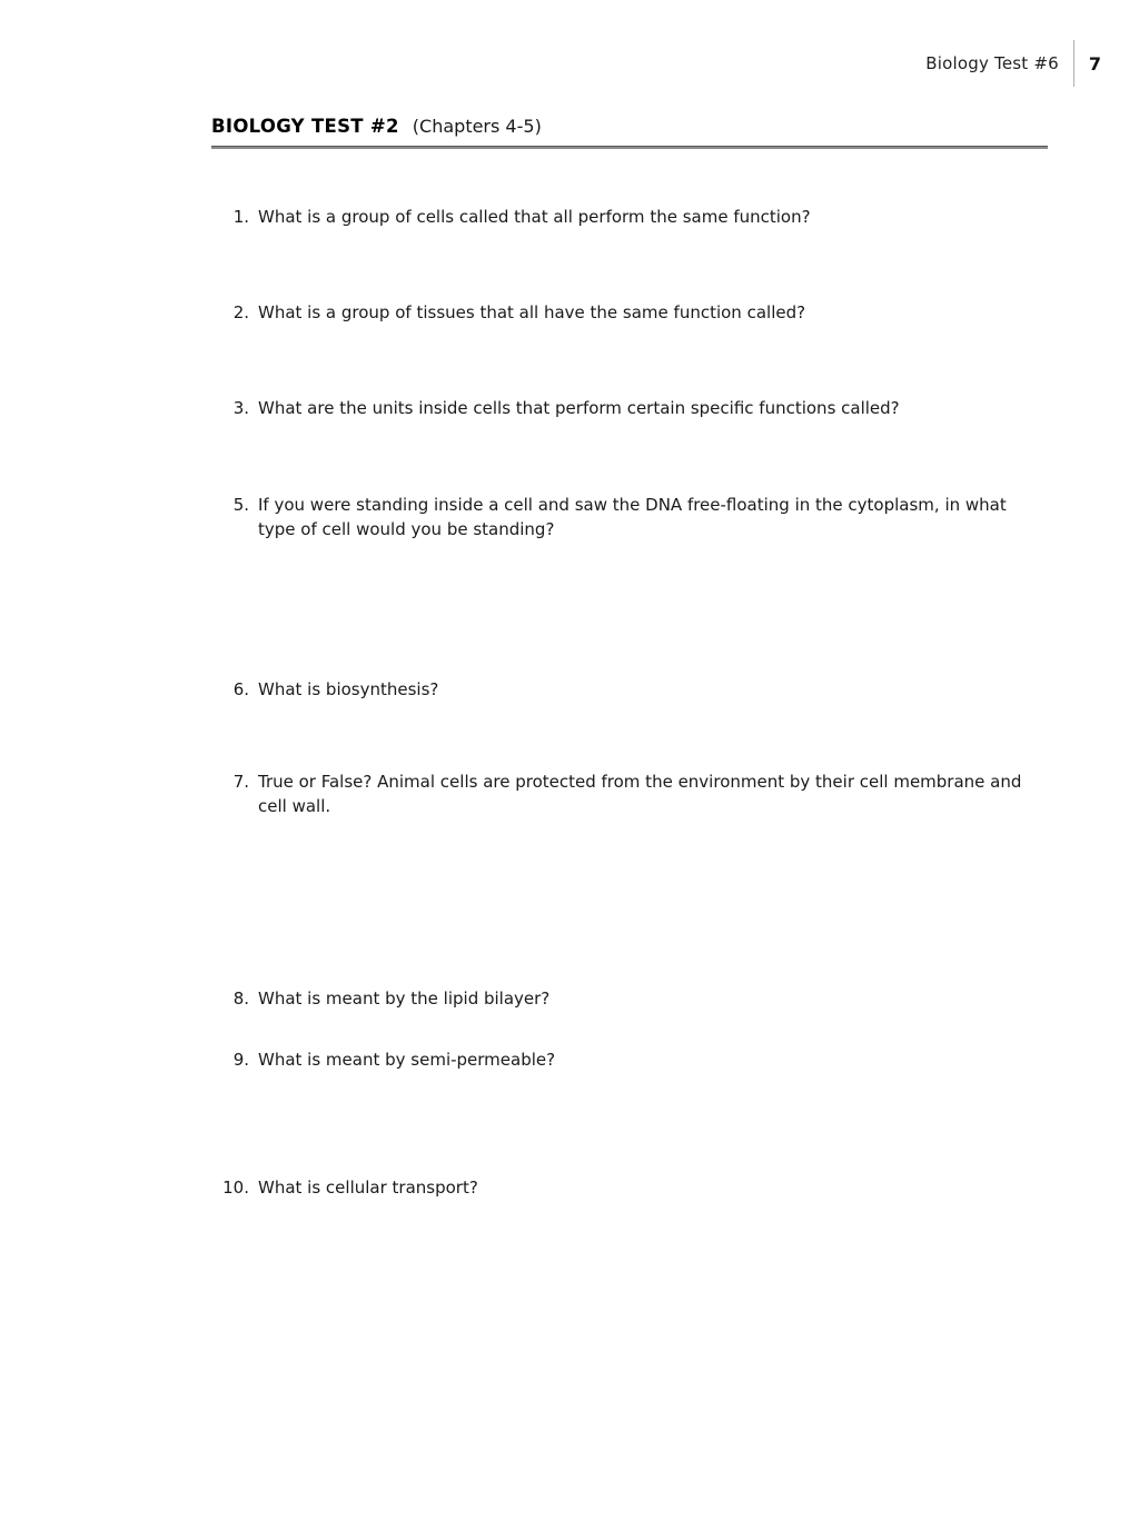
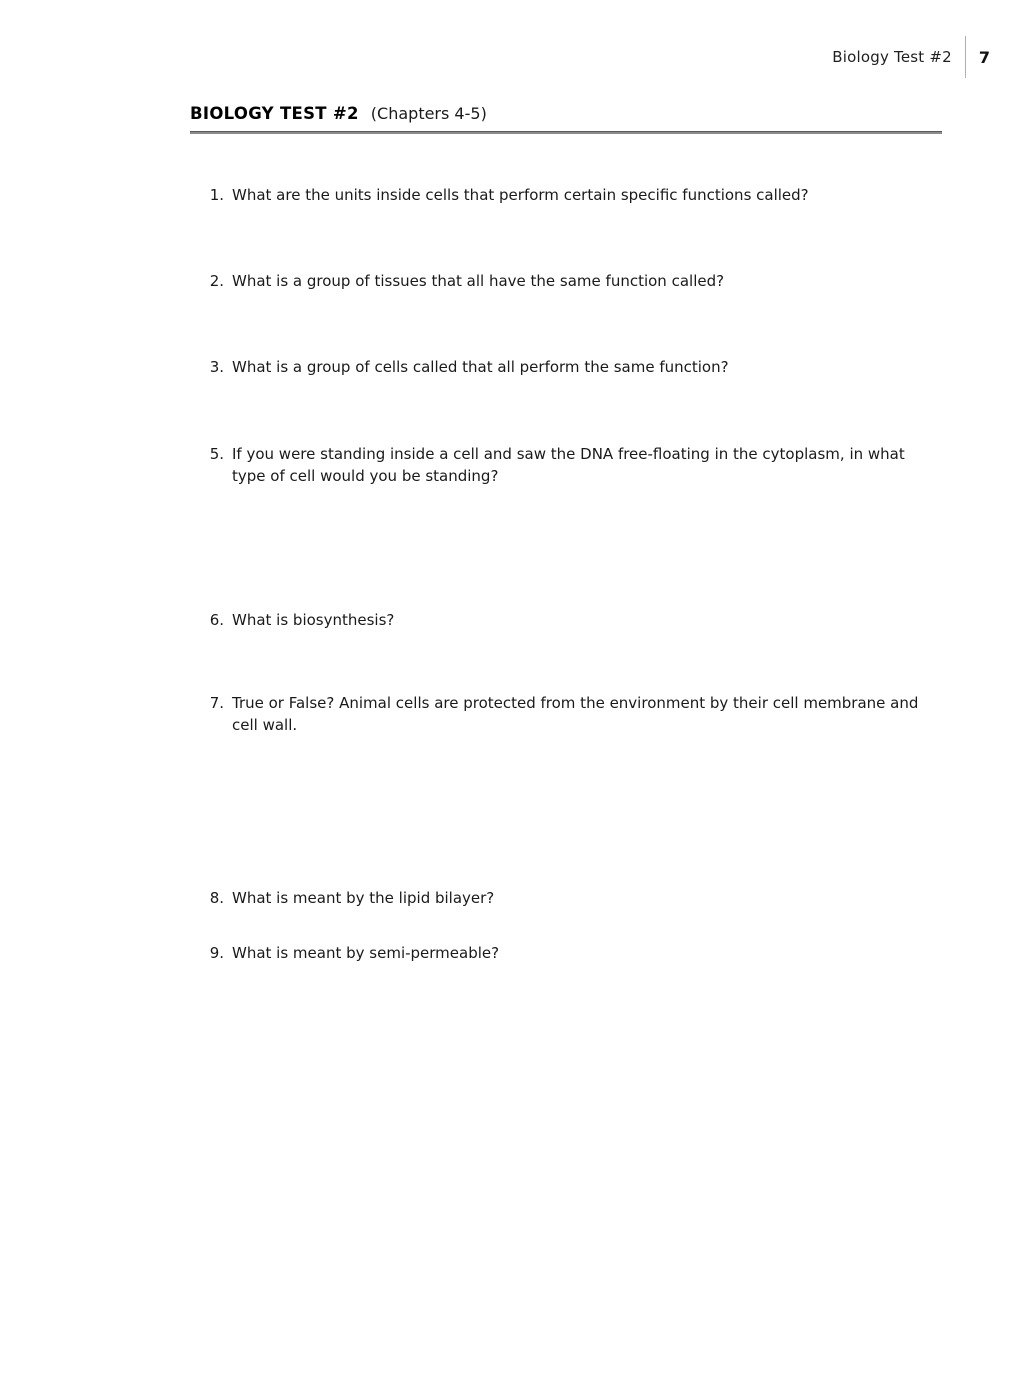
- Biology Test #6
+ Biology Test #2
  7
  BIOLOGY TEST #2
  (Chapters 4-5)
  1.
- What is a group of cells called that all perform the same function?
+ What are the units inside cells that perform certain specific functions called?
  2.
  What is a group of tissues that all have the same function called?
  3.
- What are the units inside cells that perform certain specific functions called?
+ What is a group of cells called that all perform the same function?
  5.
  If you were standing inside a cell and saw the DNA free-floating in the cytoplasm, in what type of cell would you be standing?
  6.
  What is biosynthesis?
  7.
  True or False? Animal cells are protected from the environment by their cell membrane and cell wall.
  8.
  What is meant by the lipid bilayer?
  9.
  What is meant by semi-permeable?
- 10.
- What is cellular transport?
